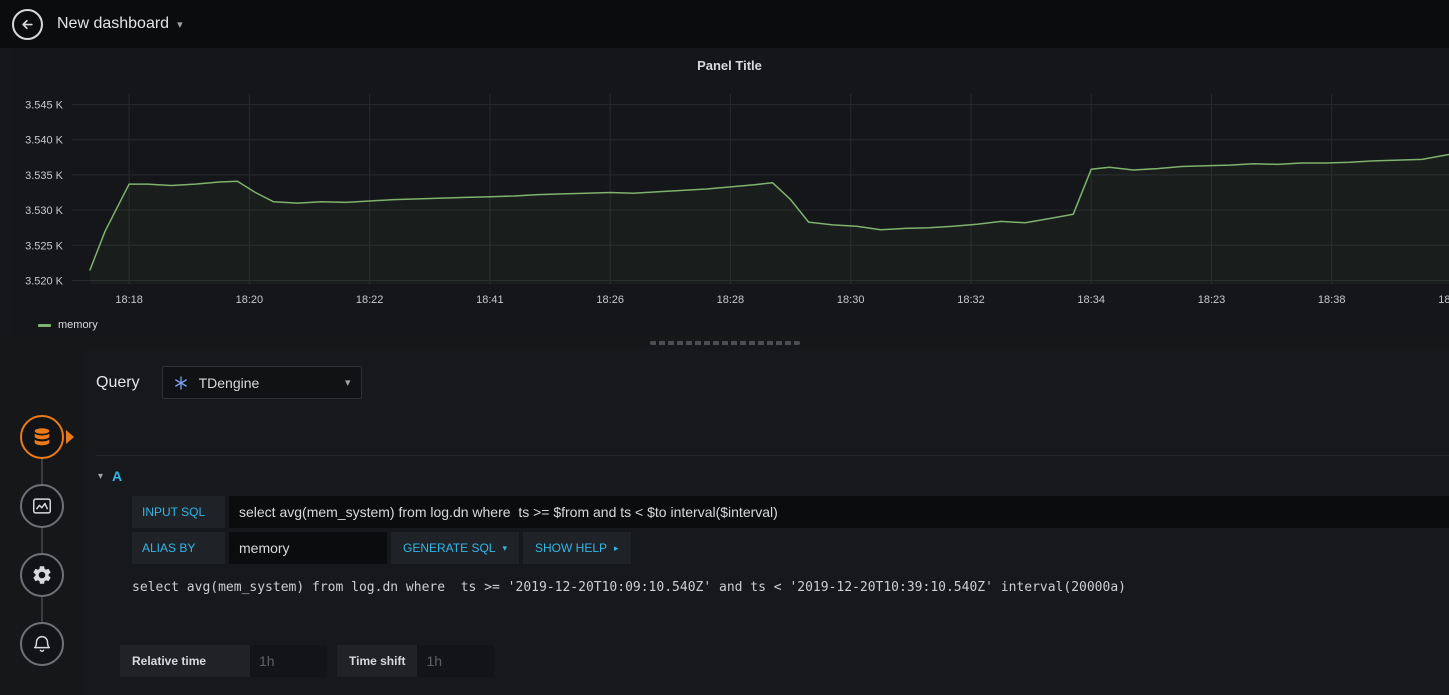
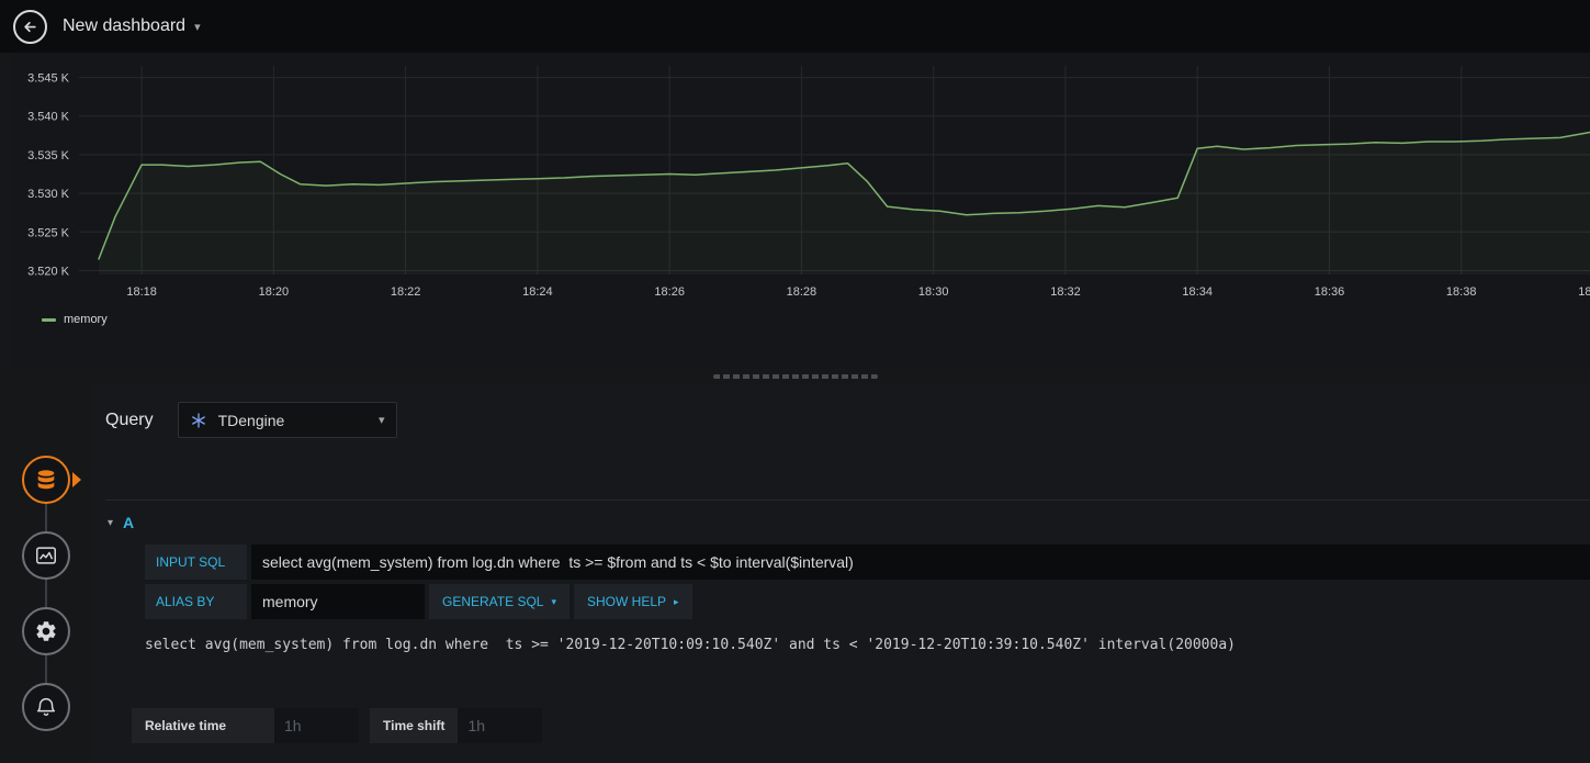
  New dashboard
  ▾
- Panel Title
  3.545 K
  3.540 K
  3.535 K
  3.530 K
  3.525 K
  3.520 K
  18:18
  18:20
  18:22
- 18:41
+ 18:24
  18:26
  18:28
  18:30
  18:32
  18:34
- 18:23
+ 18:36
  18:38
  memory
  Query
  TDengine
  ▾
  ▾
  A
  INPUT SQL
  select avg(mem_system) from log.dn where ts >= $from and ts < $to interval($interval)
  ALIAS BY
  memory
  GENERATE SQL
  ▾
  SHOW HELP
  ▸
  select avg(mem_system) from log.dn where ts >= '2019-12-20T10:09:10.540Z' and ts < '2019-12-20T10:39:10.540Z' interval(20000a)
  Relative time
  1h
  Time shift
  1h
